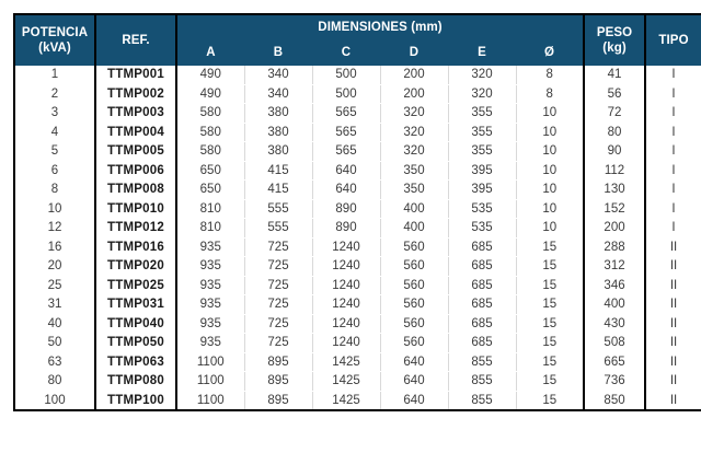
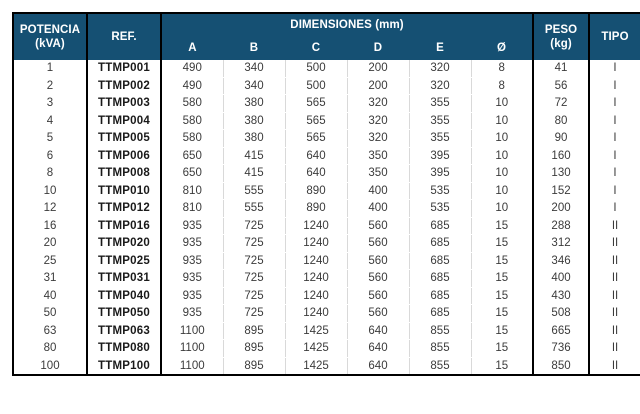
  POTENCIA (kVA)	REF.	DIMENSIONES (mm)	PESO (kg)	TIPO
  A	B	C	D	E	Ø
  1	TTMP001	490	340	500	200	320	8	41	I
  2	TTMP002	490	340	500	200	320	8	56	I
  3	TTMP003	580	380	565	320	355	10	72	I
  4	TTMP004	580	380	565	320	355	10	80	I
  5	TTMP005	580	380	565	320	355	10	90	I
- 6	TTMP006	650	415	640	350	395	10	112	I
+ 6	TTMP006	650	415	640	350	395	10	160	I
  8	TTMP008	650	415	640	350	395	10	130	I
  10	TTMP010	810	555	890	400	535	10	152	I
  12	TTMP012	810	555	890	400	535	10	200	I
  16	TTMP016	935	725	1240	560	685	15	288	II
  20	TTMP020	935	725	1240	560	685	15	312	II
  25	TTMP025	935	725	1240	560	685	15	346	II
  31	TTMP031	935	725	1240	560	685	15	400	II
  40	TTMP040	935	725	1240	560	685	15	430	II
  50	TTMP050	935	725	1240	560	685	15	508	II
  63	TTMP063	1100	895	1425	640	855	15	665	II
  80	TTMP080	1100	895	1425	640	855	15	736	II
  100	TTMP100	1100	895	1425	640	855	15	850	II
